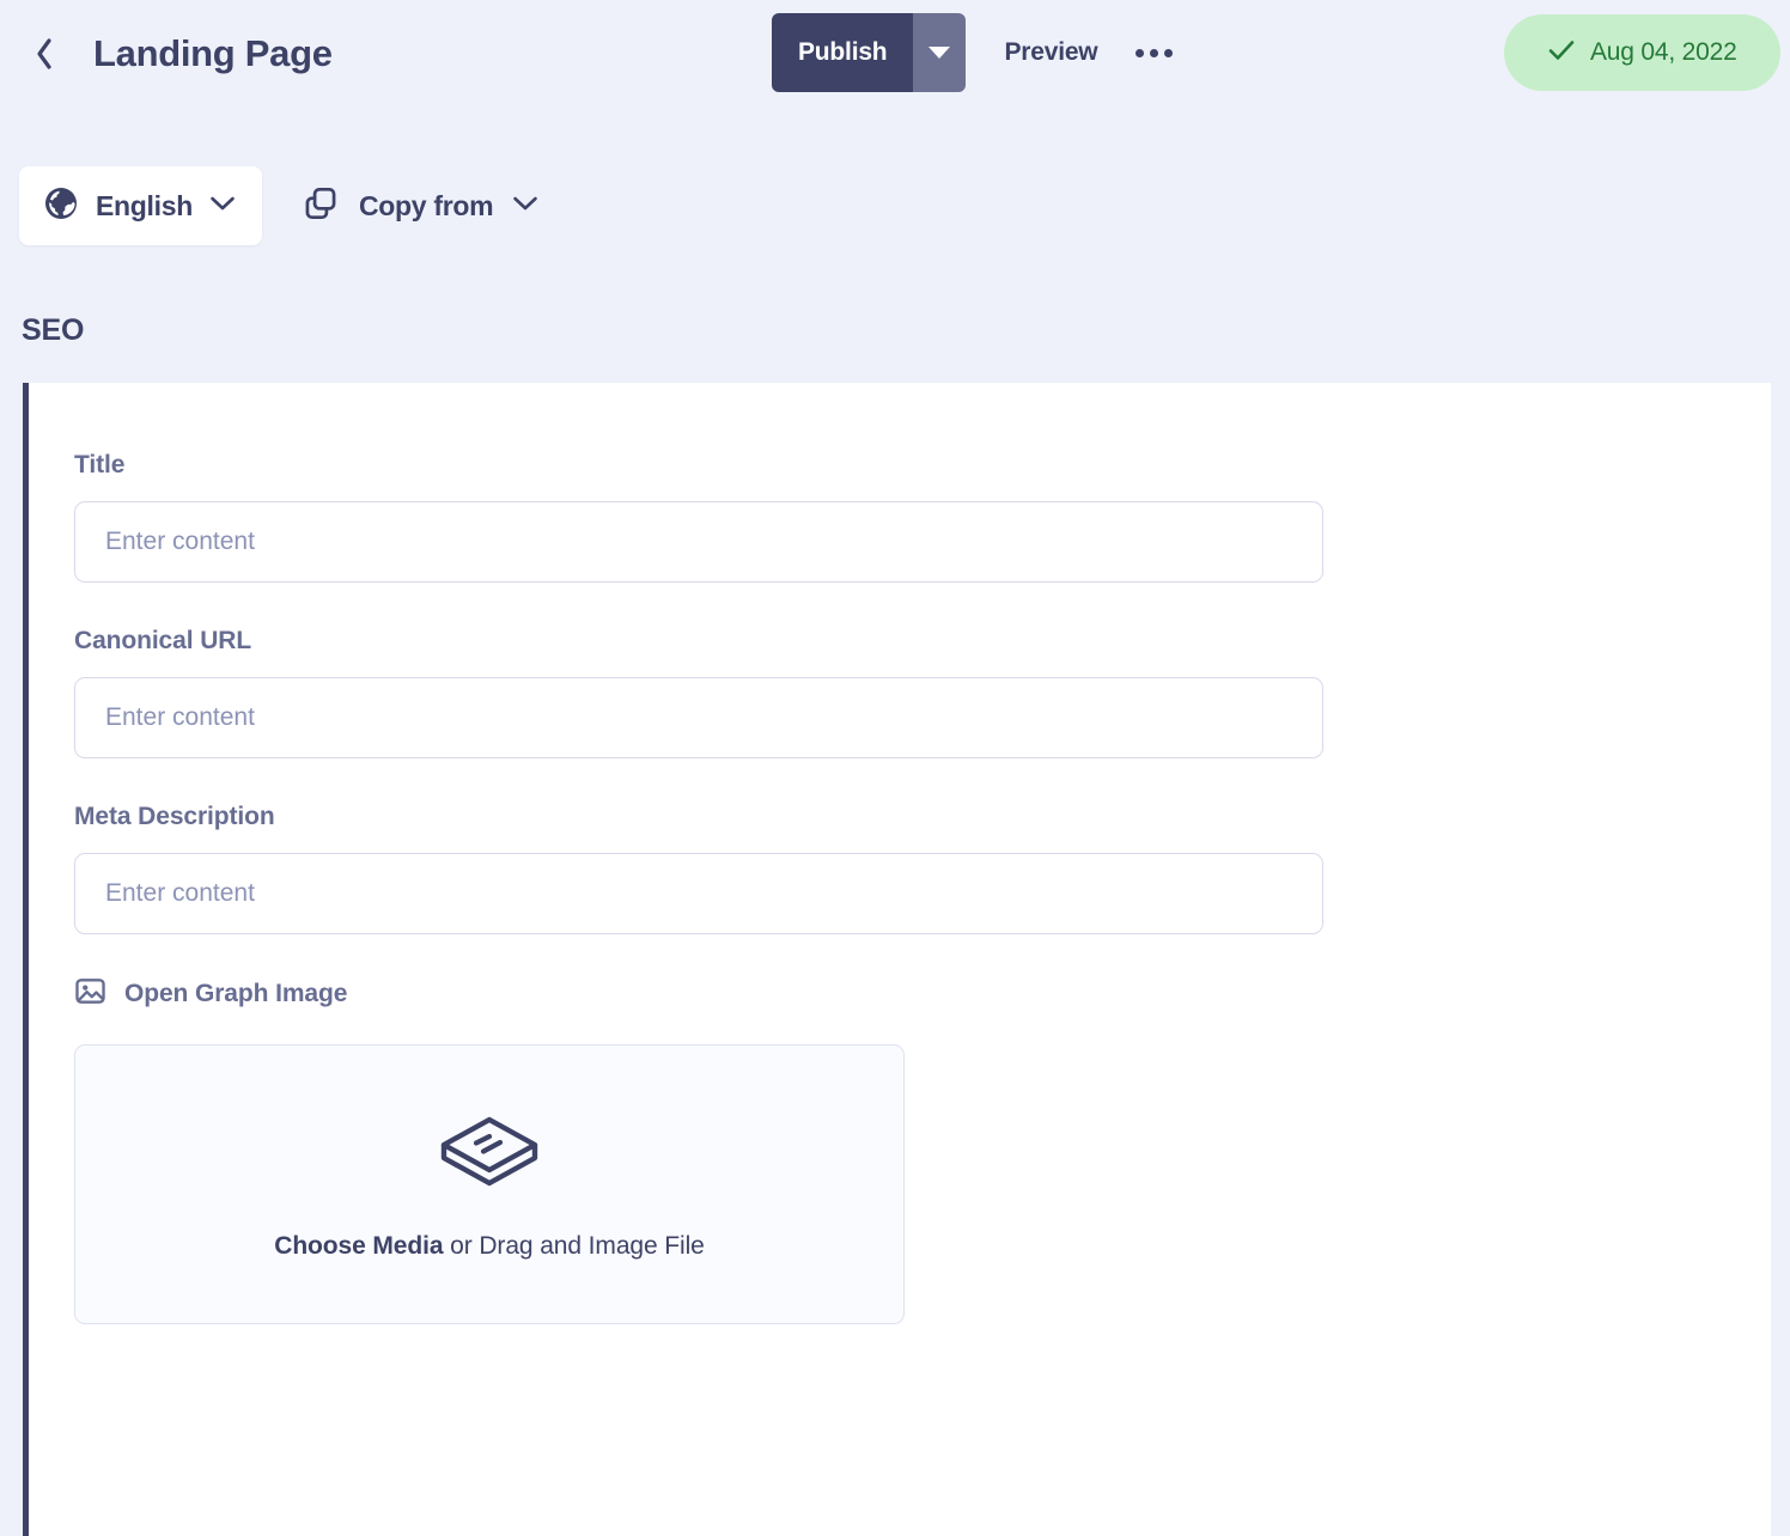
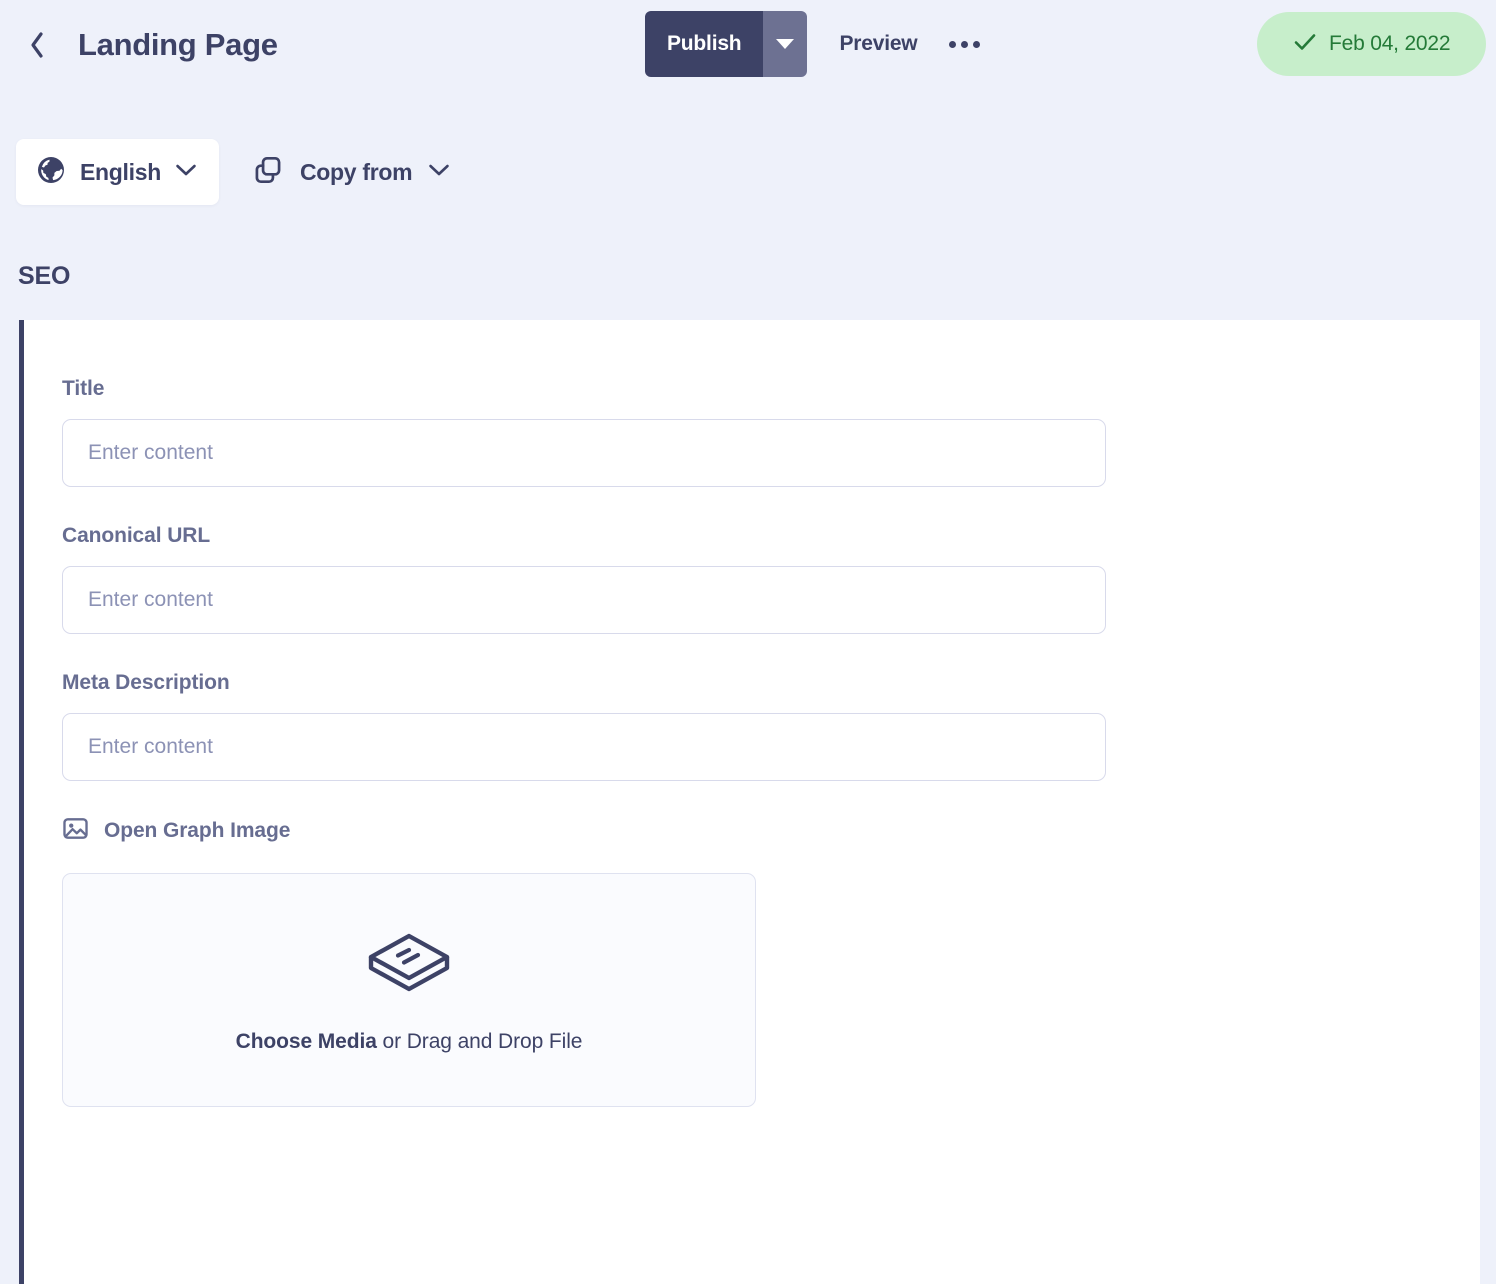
  Landing Page
  Publish
  Preview
- Aug 04, 2022
+ Feb 04, 2022
  English
  Copy from
  SEO
  Title
  Enter content
  Canonical URL
  Enter content
  Meta Description
  Enter content
  Open Graph Image
- Choose Media or Drag and Image File
+ Choose Media or Drag and Drop File
